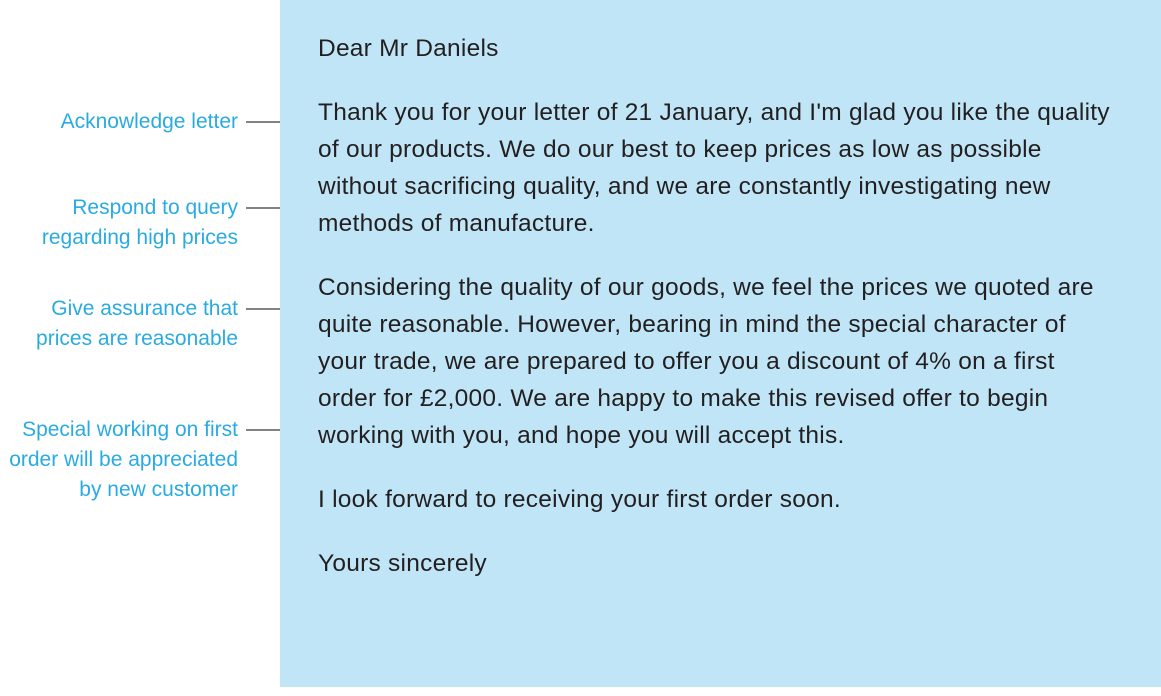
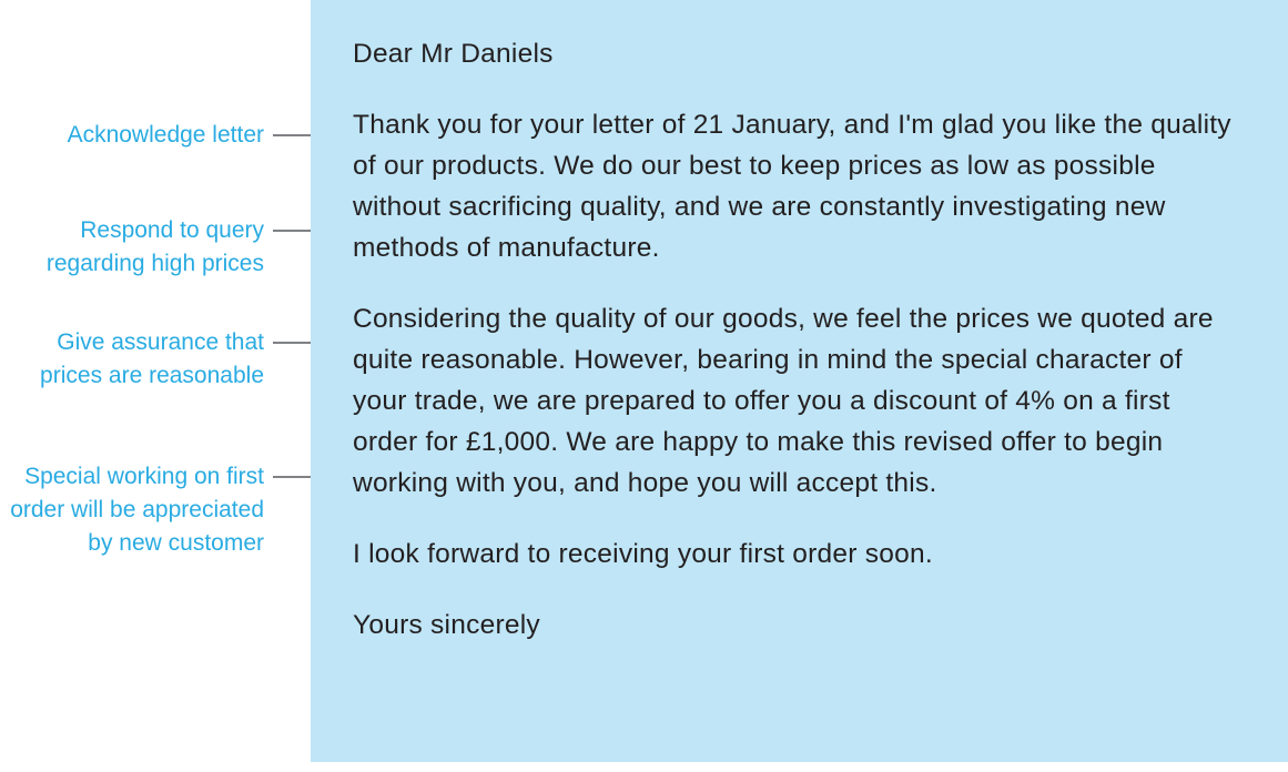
  Acknowledge letter
  Respond to query regarding high prices
  Give assurance that prices are reasonable
  Special working on first order will be appreciated by new customer
  Dear Mr Daniels
  Thank you for your letter of 21 January, and I'm glad you like the quality of our products. We do our best to keep prices as low as possible without sacrificing quality, and we are constantly investigating new methods of manufacture.
- Considering the quality of our goods, we feel the prices we quoted are quite reasonable. However, bearing in mind the special character of your trade, we are prepared to offer you a discount of 4% on a first order for £2,000. We are happy to make this revised offer to begin working with you, and hope you will accept this.
+ Considering the quality of our goods, we feel the prices we quoted are quite reasonable. However, bearing in mind the special character of your trade, we are prepared to offer you a discount of 4% on a first order for £1,000. We are happy to make this revised offer to begin working with you, and hope you will accept this.
  I look forward to receiving your first order soon.
  Yours sincerely
